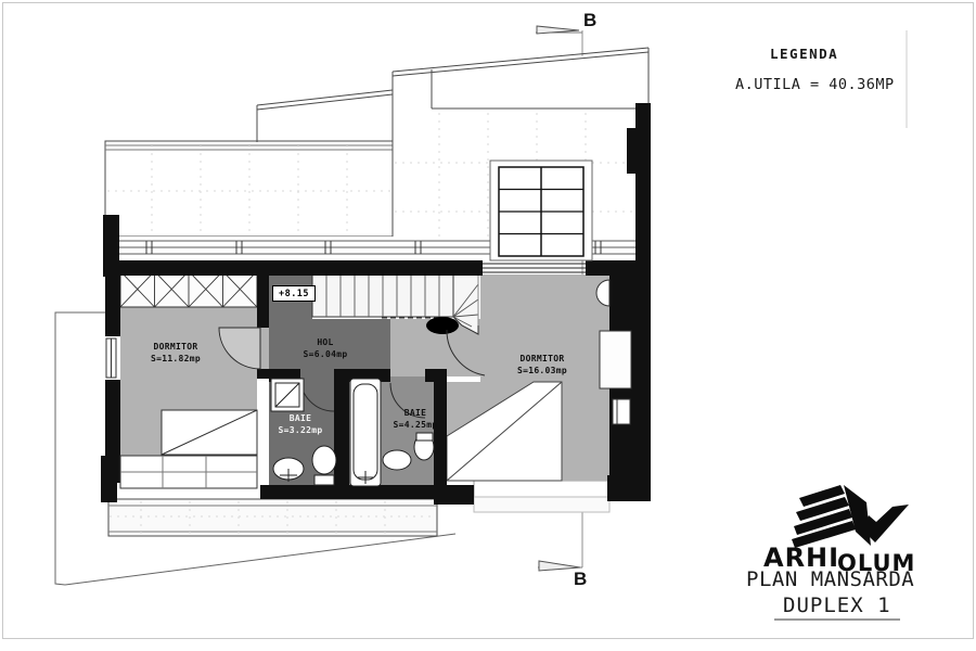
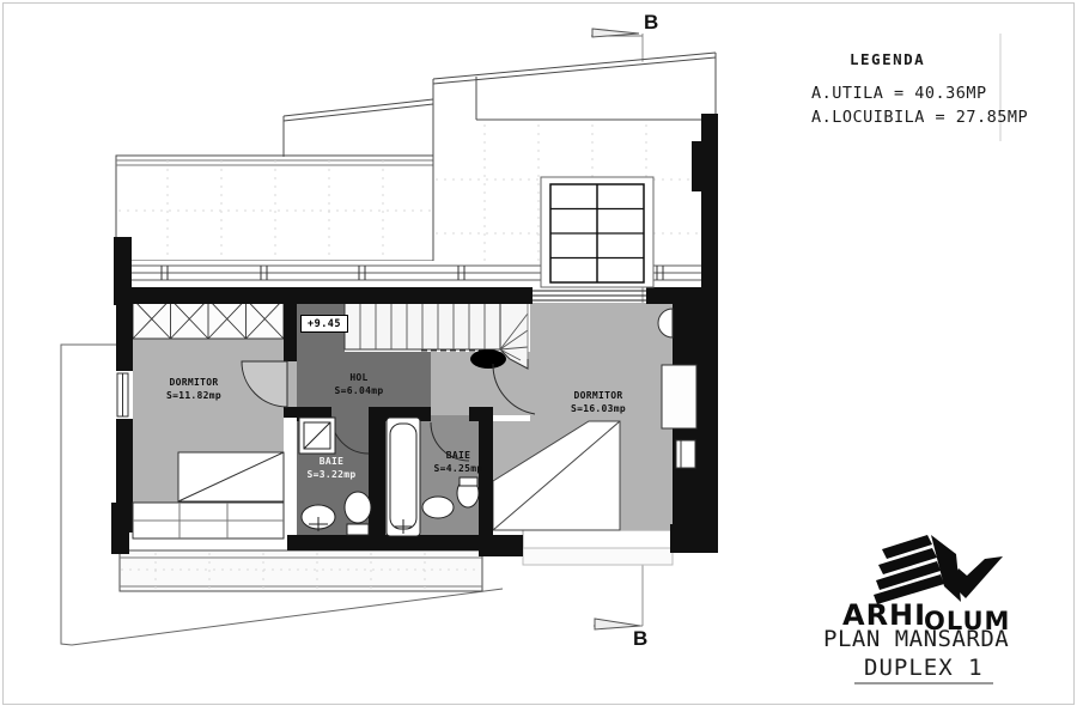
  ARHI
  OLUM
  LEGENDA
  A.UTILA = 40.36MP
+ A.LOCUIBILA = 27.85MP
  B
  B
- +8.15
+ +9.45
  DORMITOR
  S=11.82mp
  HOL
  S=6.04mp
  DORMITOR
  S=16.03mp
  BAIE
  S=3.22mp
  BAIE
  S=4.25mp
  PLAN MANSARDA
  DUPLEX 1
